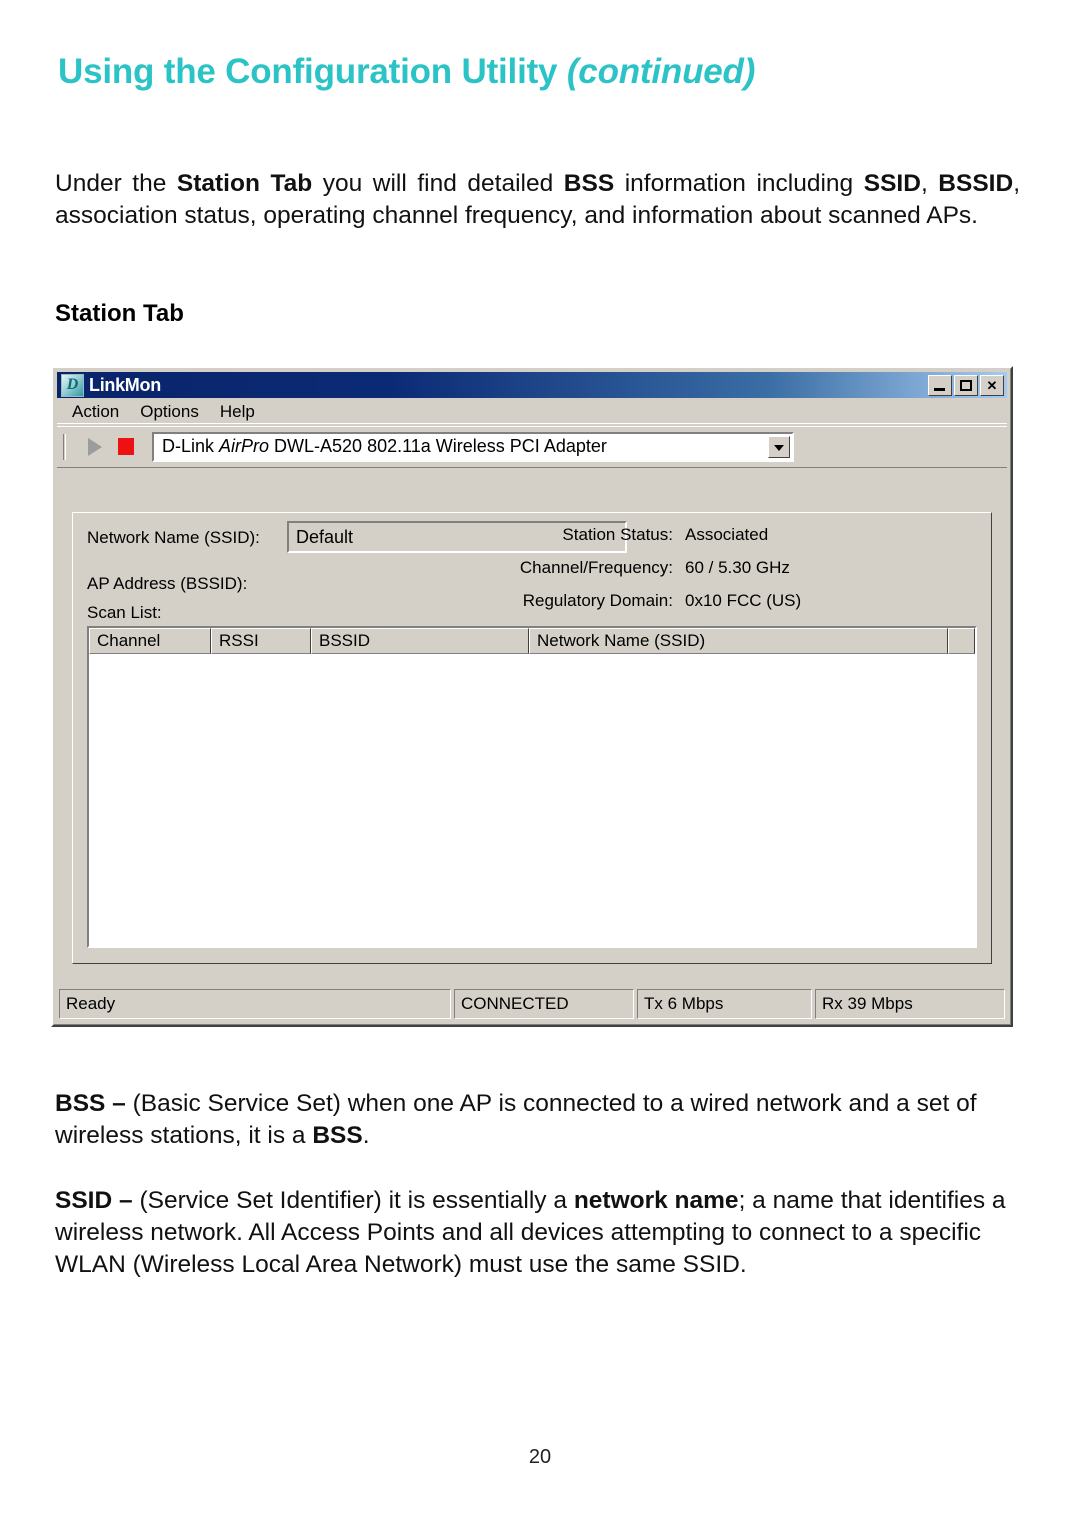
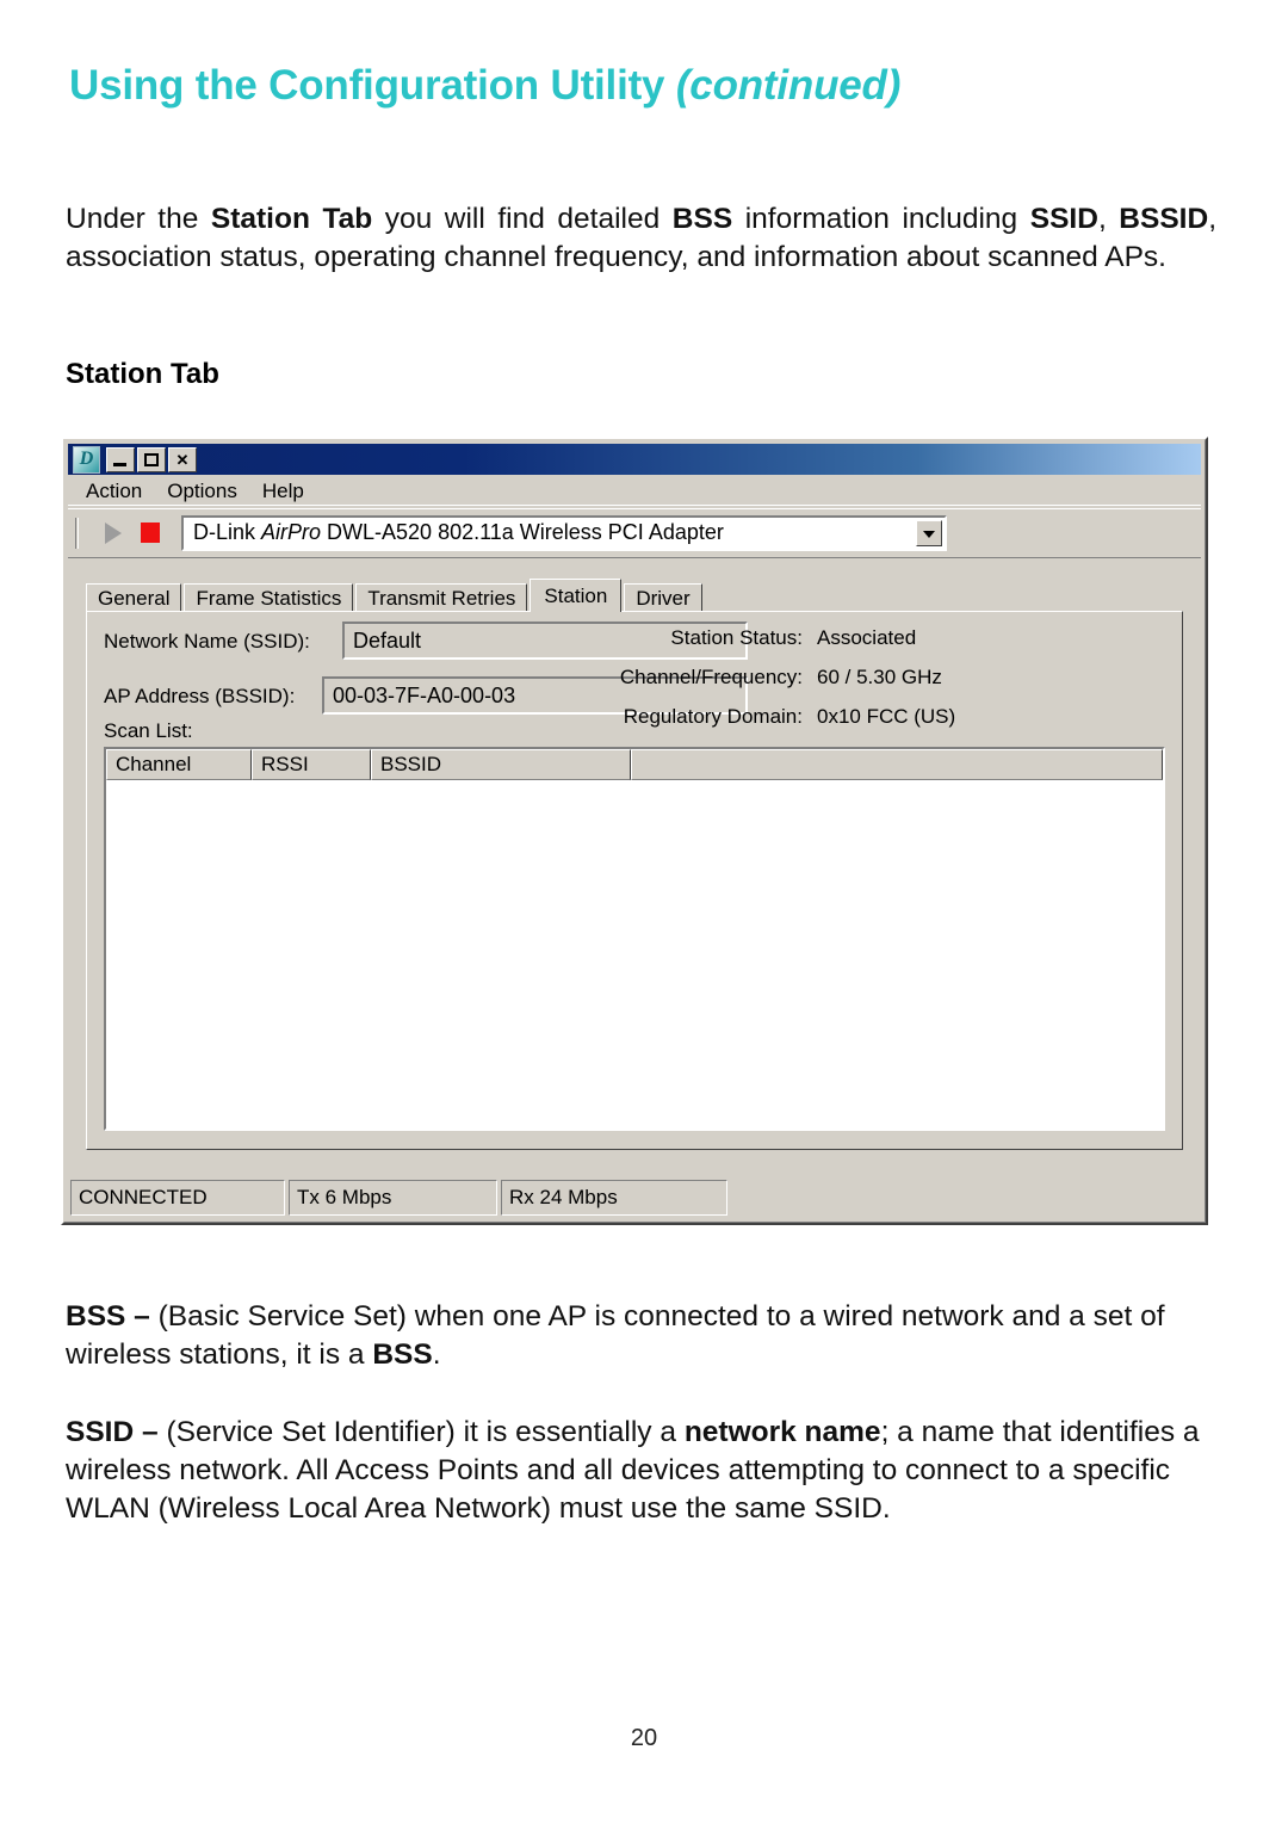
  Using the Configuration Utility (continued)
  Under the Station Tab you will find detailed BSS information including SSID, BSSID, association status, operating channel frequency, and information about scanned APs.
  Station Tab
- LinkMon
  ✕
  Action
  Options
  Help
  D-Link AirPro DWL-A520 802.11a Wireless PCI Adapter
+ General
+ Frame Statistics
+ Transmit Retries
+ Station
+ Driver
  Network Name (SSID):
  Default
  AP Address (BSSID):
+ 00-03-7F-A0-00-03
  Station Status:
  Associated
  Channel/Frequency:
  60 / 5.30 GHz
  Regulatory Domain:
  0x10 FCC (US)
  Scan List:
  Channel
  RSSI
  BSSID
- Network Name (SSID)
- Ready
  CONNECTED
  Tx 6 Mbps
- Rx 39 Mbps
+ Rx 24 Mbps
  BSS – (Basic Service Set) when one AP is connected to a wired network and a set of wireless stations, it is a BSS.
  SSID – (Service Set Identifier) it is essentially a network name; a name that identifies a wireless network. All Access Points and all devices attempting to connect to a specific WLAN (Wireless Local Area Network) must use the same SSID.
  20
